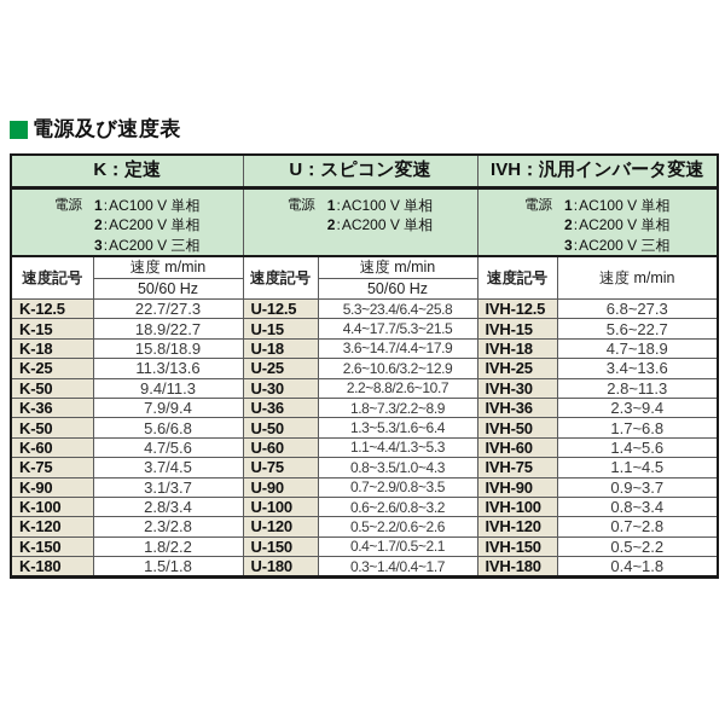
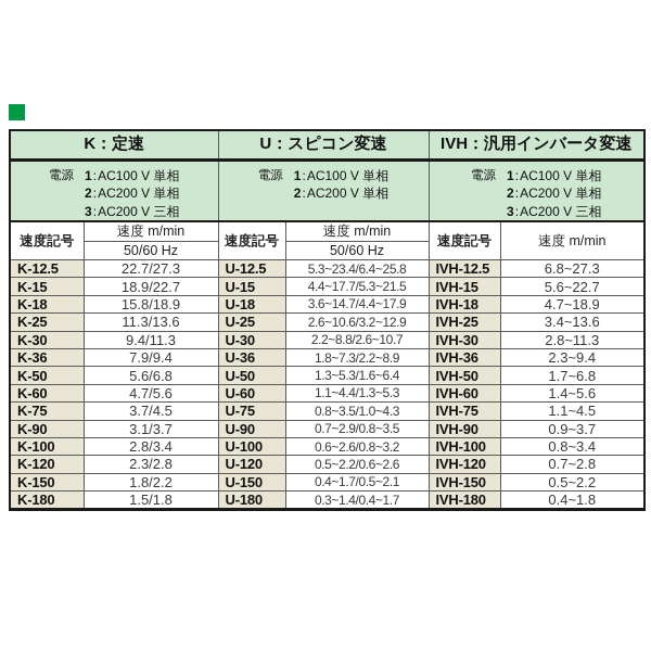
- 電源及び速度表
  K：定速	U：スピコン変速	IVH：汎用インバータ変速
  電源 1:AC100 V 単相 2:AC200 V 単相 3:AC200 V 三相	電源 1:AC100 V 単相 2:AC200 V 単相	電源 1:AC100 V 単相 2:AC200 V 単相 3:AC200 V 三相
  速度記号	速度 m/min	速度記号	速度 m/min	速度記号	速度 m/min
  50/60 Hz	50/60 Hz
  K-12.5	22.7/27.3	U-12.5	5.3~23.4/6.4~25.8	IVH-12.5	6.8~27.3
  K-15	18.9/22.7	U-15	4.4~17.7/5.3~21.5	IVH-15	5.6~22.7
  K-18	15.8/18.9	U-18	3.6~14.7/4.4~17.9	IVH-18	4.7~18.9
  K-25	11.3/13.6	U-25	2.6~10.6/3.2~12.9	IVH-25	3.4~13.6
- K-50	9.4/11.3	U-30	2.2~8.8/2.6~10.7	IVH-30	2.8~11.3
+ K-30	9.4/11.3	U-30	2.2~8.8/2.6~10.7	IVH-30	2.8~11.3
  K-36	7.9/9.4	U-36	1.8~7.3/2.2~8.9	IVH-36	2.3~9.4
  K-50	5.6/6.8	U-50	1.3~5.3/1.6~6.4	IVH-50	1.7~6.8
  K-60	4.7/5.6	U-60	1.1~4.4/1.3~5.3	IVH-60	1.4~5.6
  K-75	3.7/4.5	U-75	0.8~3.5/1.0~4.3	IVH-75	1.1~4.5
  K-90	3.1/3.7	U-90	0.7~2.9/0.8~3.5	IVH-90	0.9~3.7
  K-100	2.8/3.4	U-100	0.6~2.6/0.8~3.2	IVH-100	0.8~3.4
  K-120	2.3/2.8	U-120	0.5~2.2/0.6~2.6	IVH-120	0.7~2.8
  K-150	1.8/2.2	U-150	0.4~1.7/0.5~2.1	IVH-150	0.5~2.2
  K-180	1.5/1.8	U-180	0.3~1.4/0.4~1.7	IVH-180	0.4~1.8
